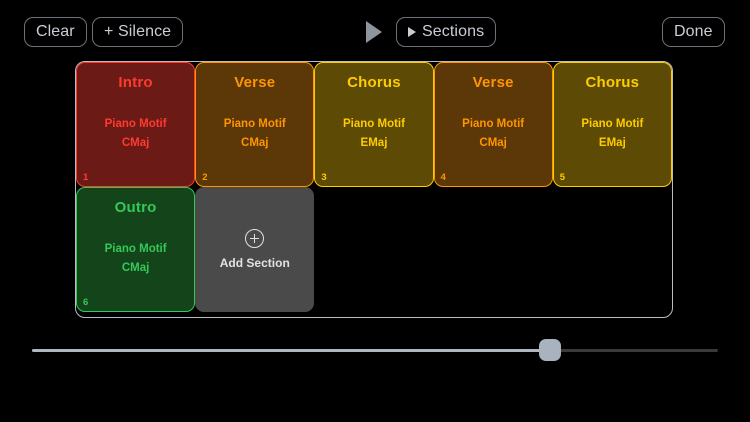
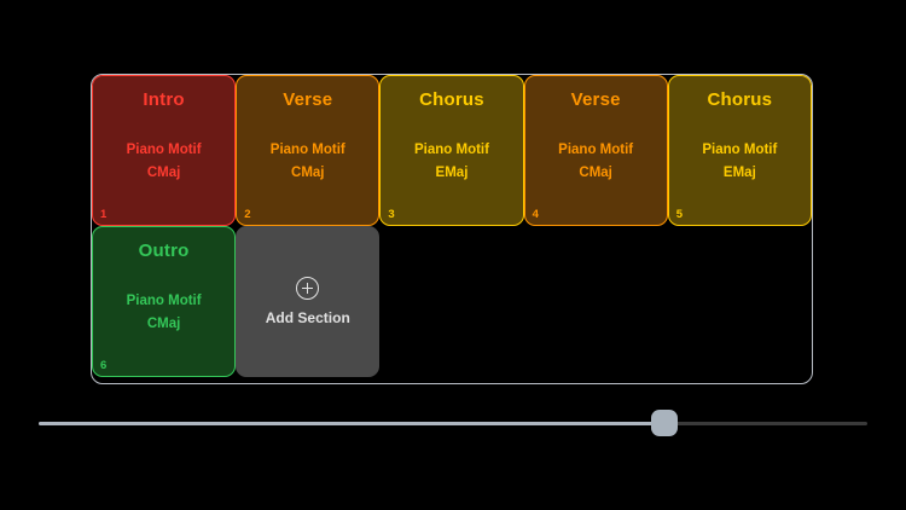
- Clear
- + Silence
- Sections
- Done
  Intro
  Piano Motif
  CMaj
  1
  Verse
  Piano Motif
  CMaj
  2
  Chorus
  Piano Motif
  EMaj
  3
  Verse
  Piano Motif
  CMaj
  4
  Chorus
  Piano Motif
  EMaj
  5
  Outro
  Piano Motif
  CMaj
  6
  Add Section
